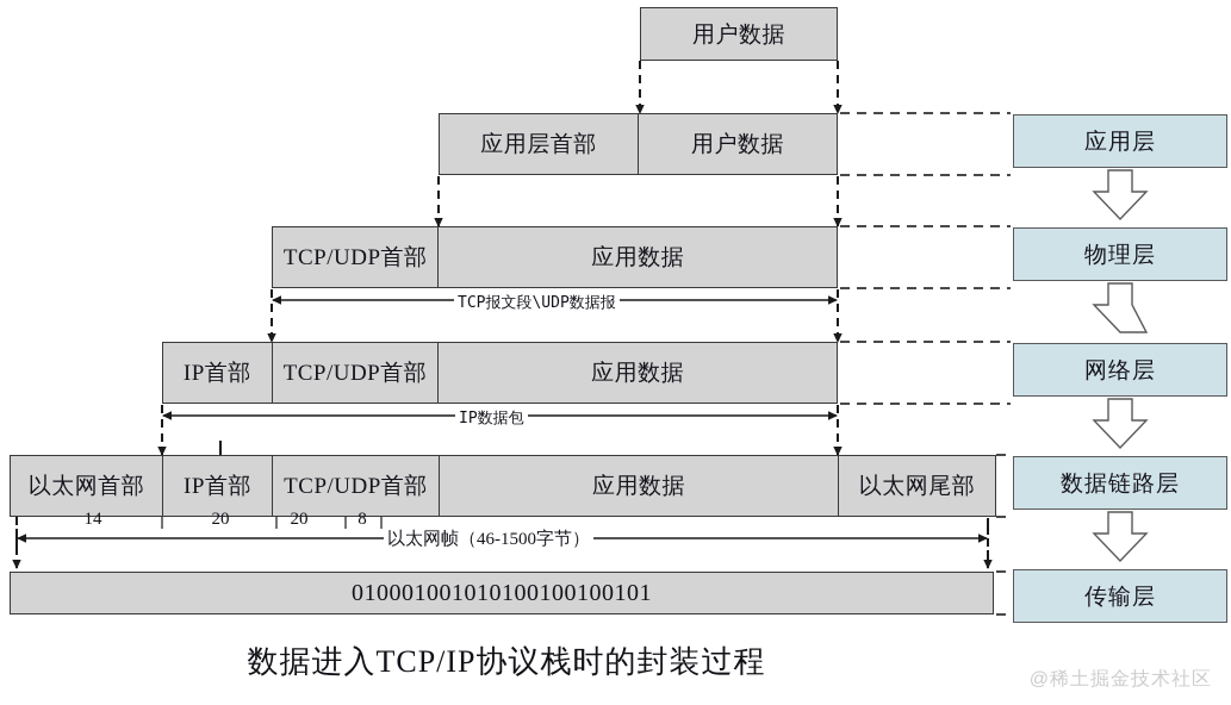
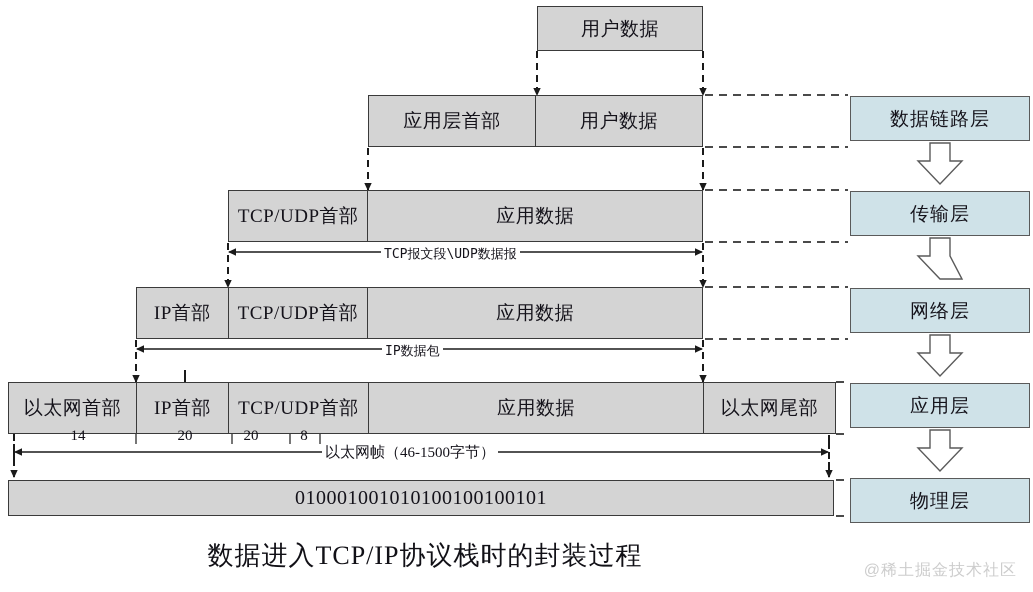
  用户数据
  应用层首部
  用户数据
  TCP/UDP首部
  应用数据
  IP首部
  TCP/UDP首部
  应用数据
  以太网首部
  IP首部
  TCP/UDP首部
  应用数据
  以太网尾部
  010001001010100100100101
  TCP报文段\UDP数据报
  IP数据包
  以太网帧（46-1500字节）
  14
  20
  20
  8
- 应用层
+ 数据链路层
- 物理层
+ 传输层
  网络层
- 数据链路层
+ 应用层
- 传输层
+ 物理层
  数据进入TCP/IP协议栈时的封装过程
  @稀土掘金技术社区
